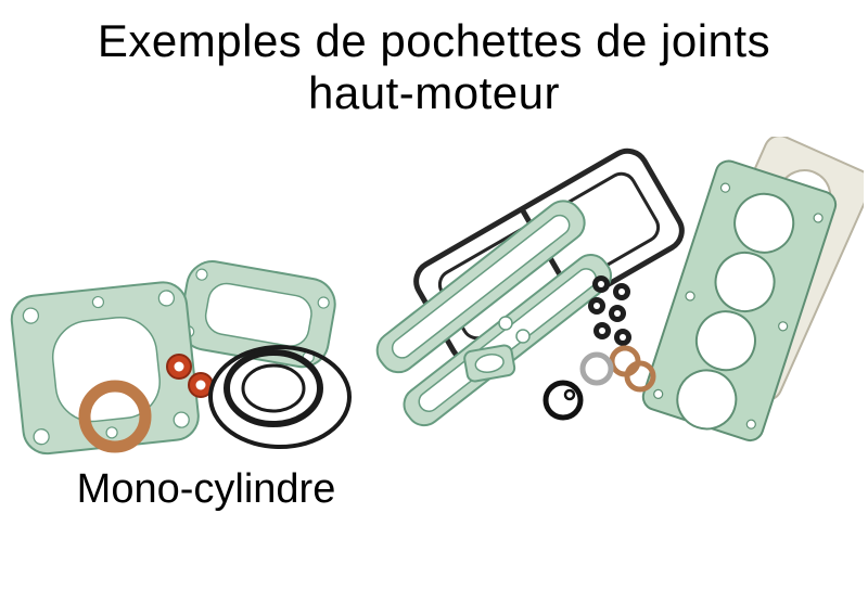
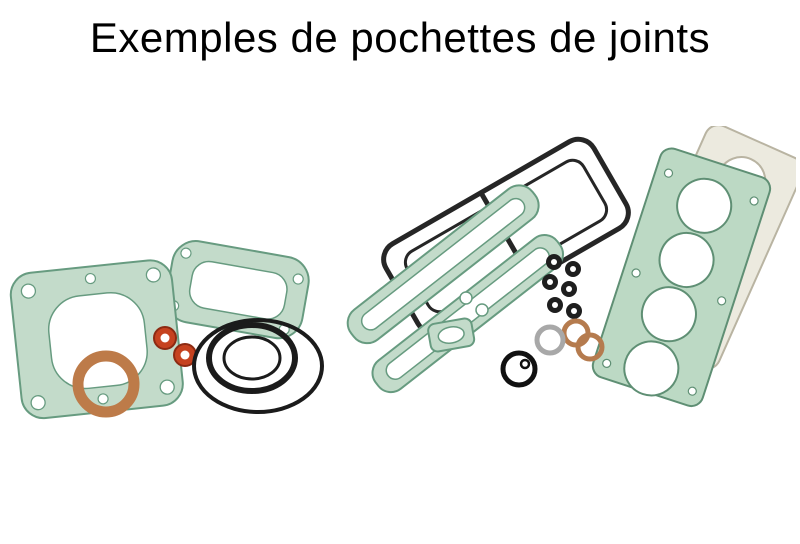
  Exemples de pochettes de joints
- haut-moteur
- Mono-cylindre
